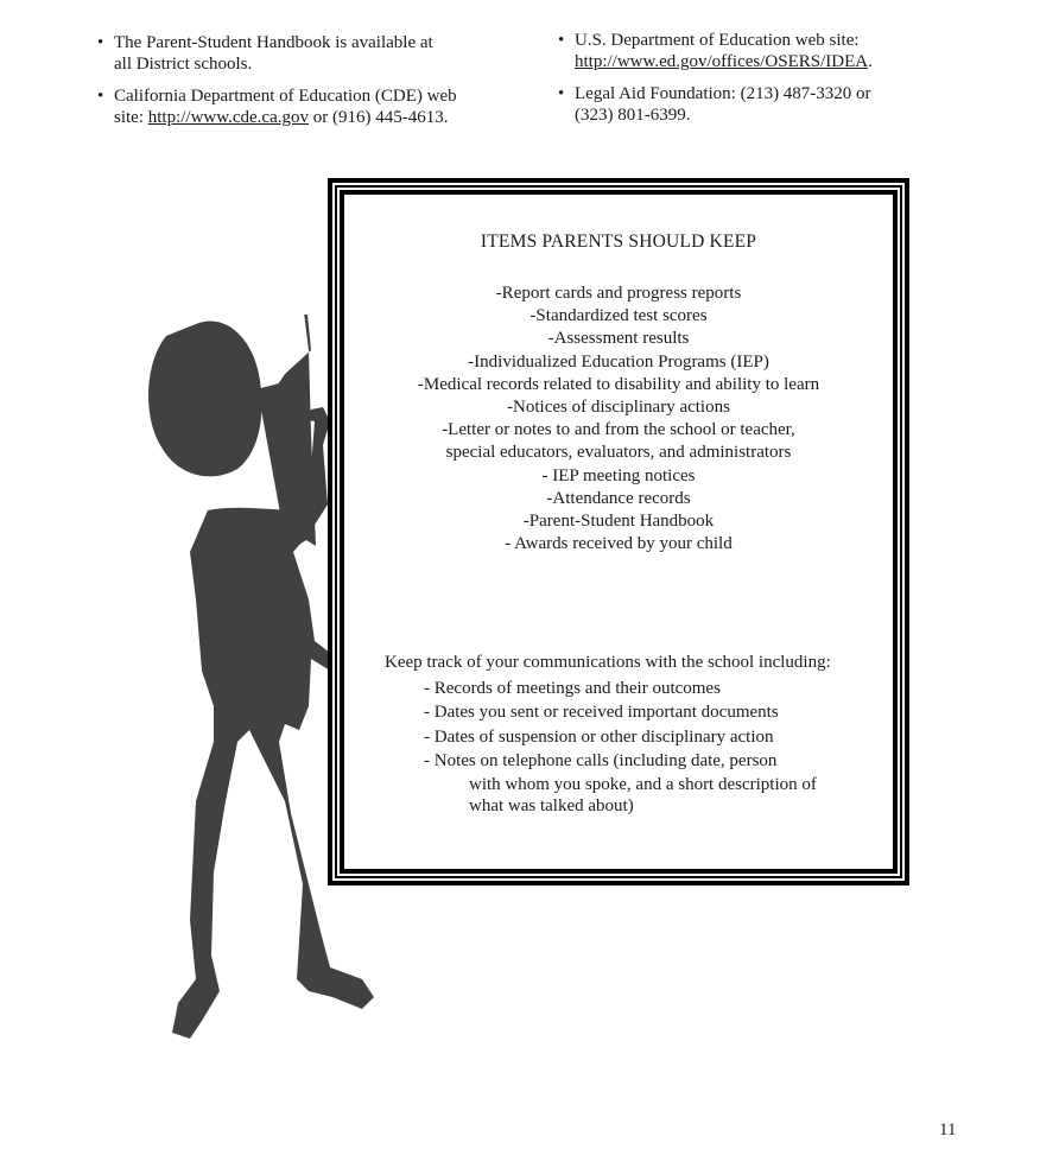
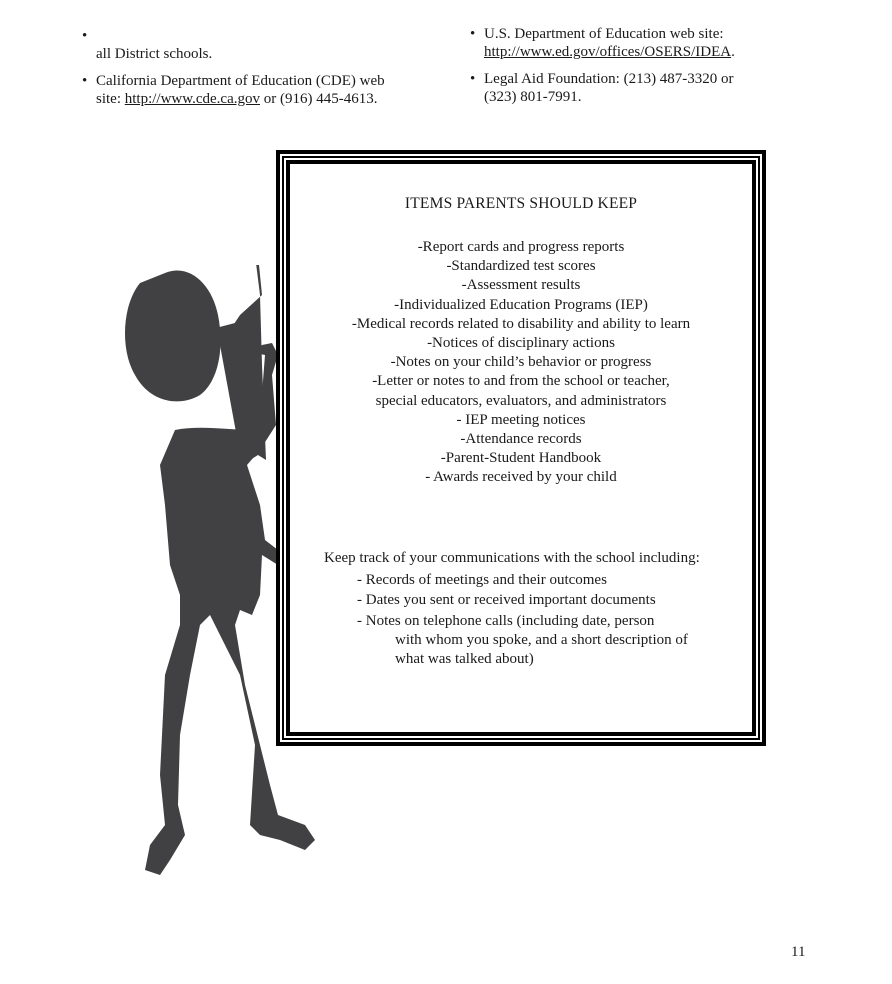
  •
- The Parent-Student Handbook is available at
  all District schools.
  •
  California Department of Education (CDE) web
  site: http://www.cde.ca.gov or (916) 445-4613.
  •
  U.S. Department of Education web site:
  http://www.ed.gov/offices/OSERS/IDEA.
  •
  Legal Aid Foundation: (213) 487-3320 or
- (323) 801-6399.
+ (323) 801-7991.
  ITEMS PARENTS SHOULD KEEP
  -Report cards and progress reports
  -Standardized test scores
  -Assessment results
  -Individualized Education Programs (IEP)
  -Medical records related to disability and ability to learn
  -Notices of disciplinary actions
+ -Notes on your child’s behavior or progress
  -Letter or notes to and from the school or teacher,
  special educators, evaluators, and administrators
  - IEP meeting notices
  -Attendance records
  -Parent-Student Handbook
  - Awards received by your child
  Keep track of your communications with the school including:
  - Records of meetings and their outcomes
  - Dates you sent or received important documents
- - Dates of suspension or other disciplinary action
  - Notes on telephone calls (including date, person
  with whom you spoke, and a short description of
  what was talked about)
  11
